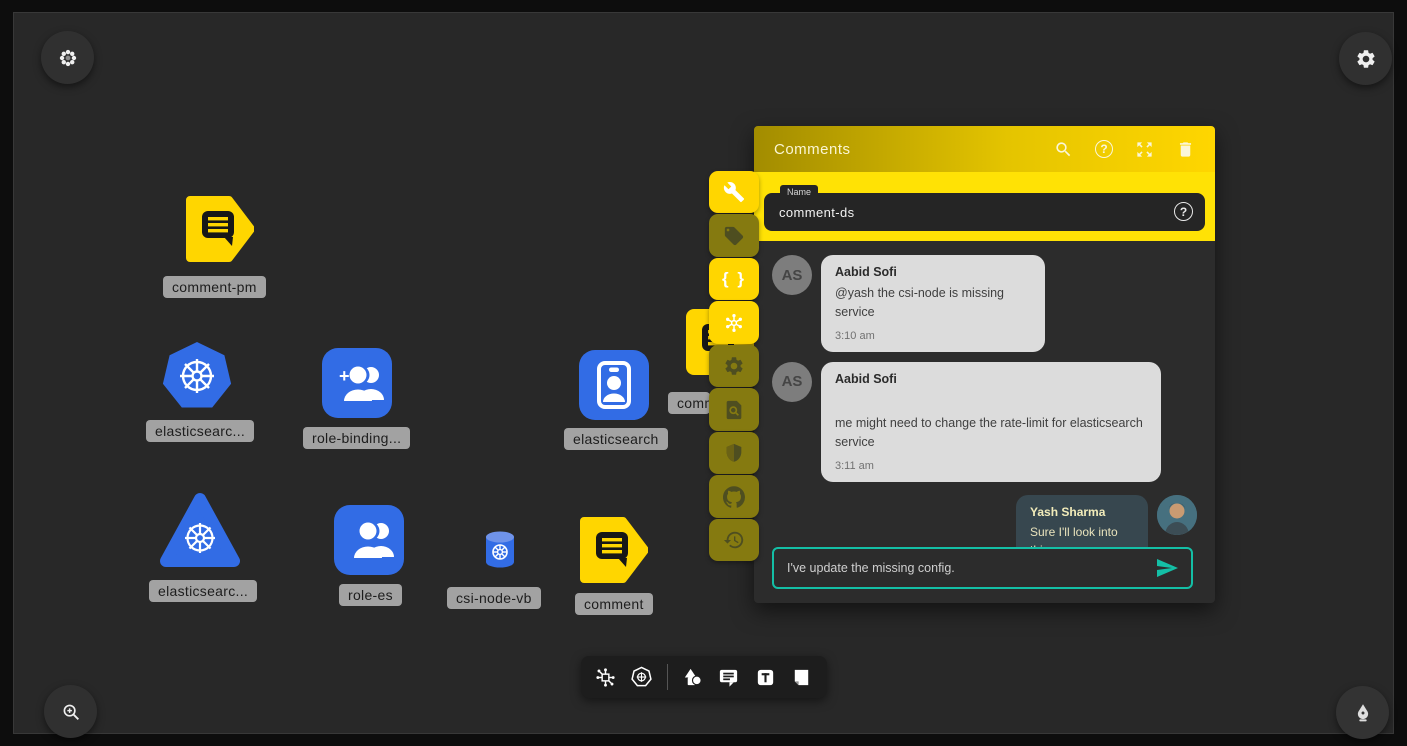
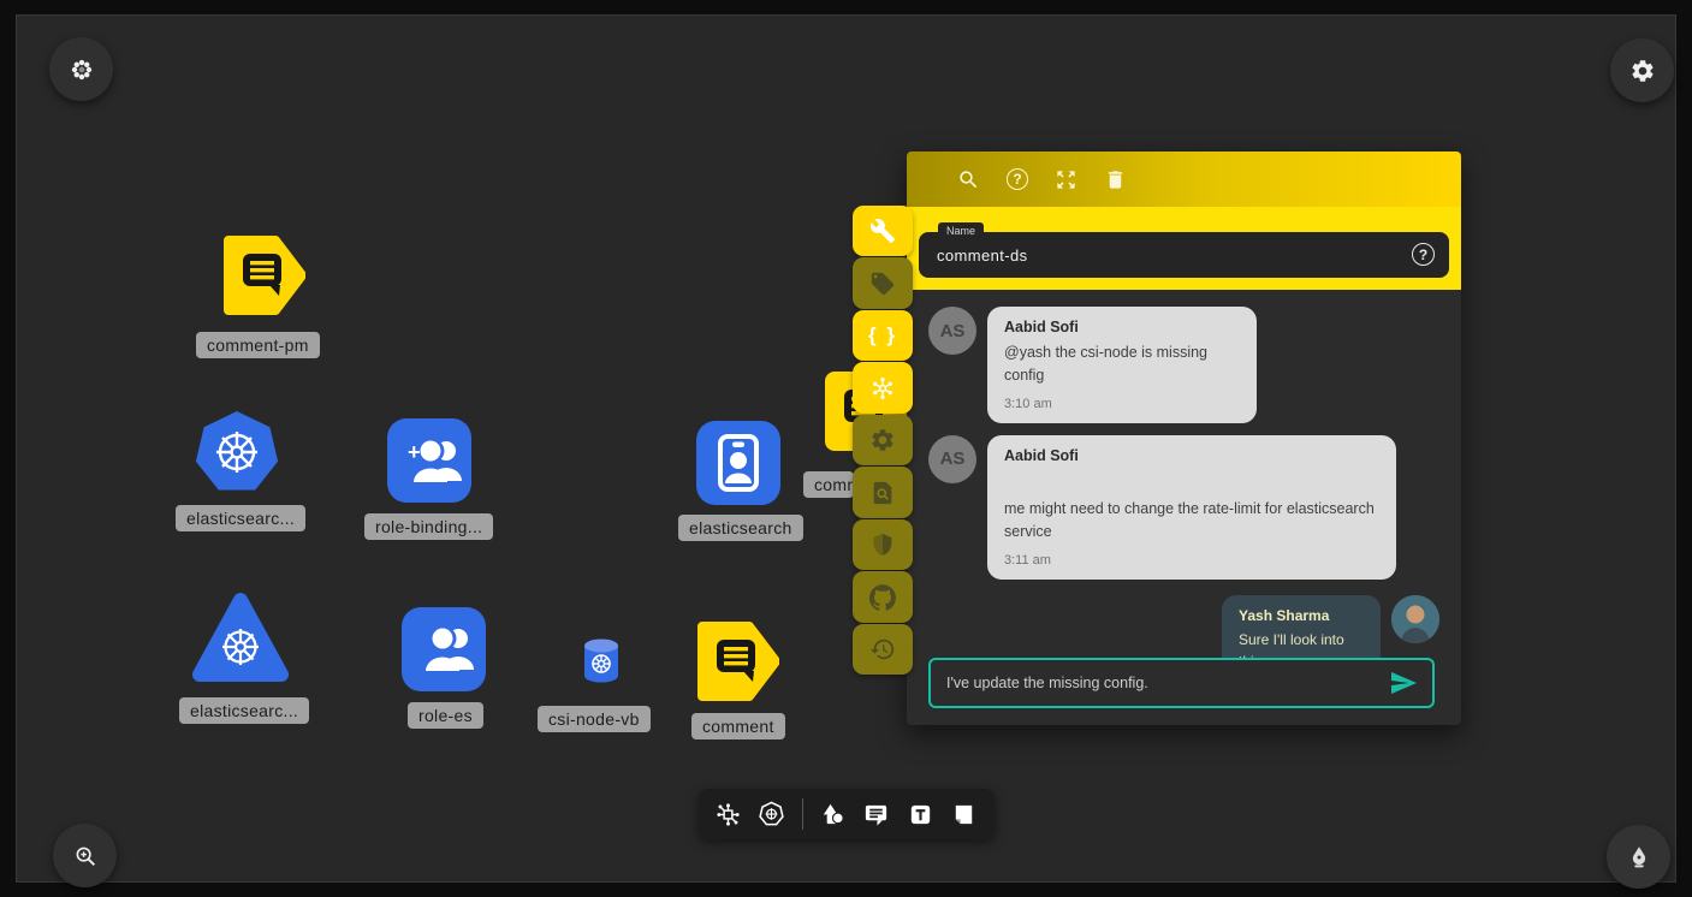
  comment-pm
  elasticsearc...
  +
  role-binding...
  elasticsearch
  com
  elasticsearc...
  role-es
  csi-node-vb
  comment
- Comments
  ?
  Name
  comment-ds
  ?
  AS
  Aabid Sofi
- @yash the csi-node is missing service
+ @yash the csi-node is missing config
  3:10 am
  AS
  Aabid Sofi
  me might need to change the rate-limit for elasticsearch service
  3:11 am
  Yash Sharma
  Sure I'll look into
  I've update the missing config.
  { }
